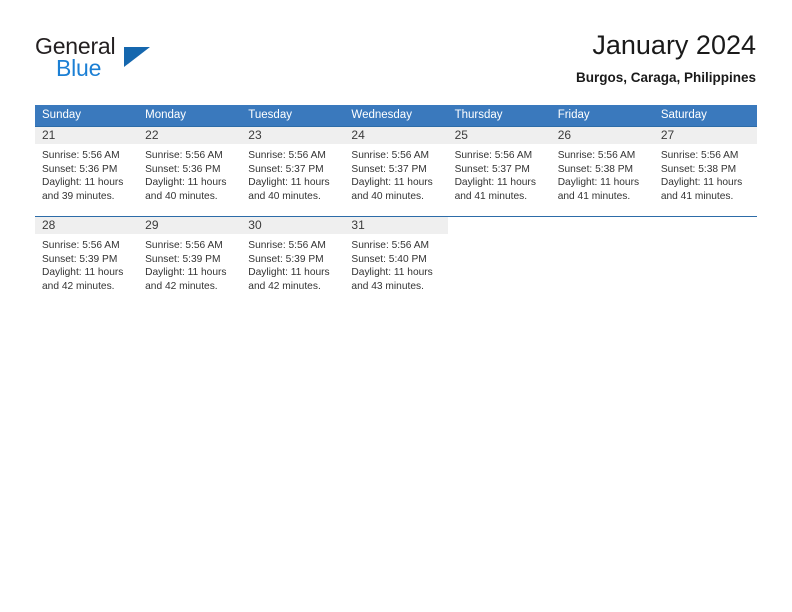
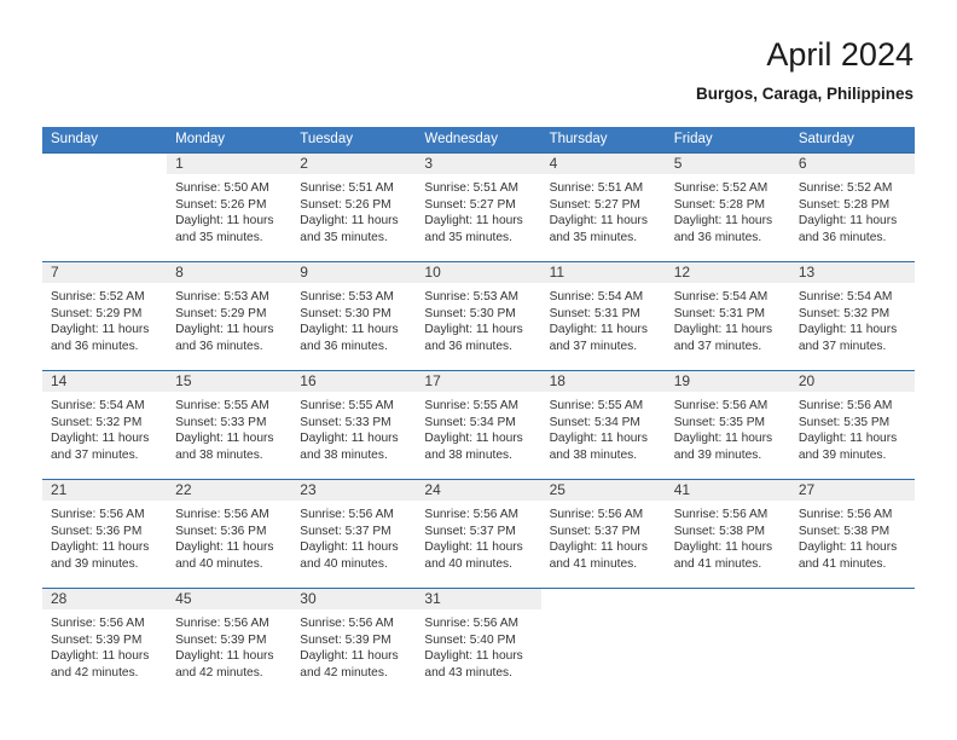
- General
- Blue
- January 2024
+ April 2024
  Burgos, Caraga, Philippines
  Sunday	Monday	Tuesday	Wednesday	Thursday	Friday	Saturday
+ 	1Sunrise: 5:50 AMSunset: 5:26 PMDaylight: 11 hoursand 35 minutes.	2Sunrise: 5:51 AMSunset: 5:26 PMDaylight: 11 hoursand 35 minutes.	3Sunrise: 5:51 AMSunset: 5:27 PMDaylight: 11 hoursand 35 minutes.	4Sunrise: 5:51 AMSunset: 5:27 PMDaylight: 11 hoursand 35 minutes.	5Sunrise: 5:52 AMSunset: 5:28 PMDaylight: 11 hoursand 36 minutes.	6Sunrise: 5:52 AMSunset: 5:28 PMDaylight: 11 hoursand 36 minutes.
+ 7Sunrise: 5:52 AMSunset: 5:29 PMDaylight: 11 hoursand 36 minutes.	8Sunrise: 5:53 AMSunset: 5:29 PMDaylight: 11 hoursand 36 minutes.	9Sunrise: 5:53 AMSunset: 5:30 PMDaylight: 11 hoursand 36 minutes.	10Sunrise: 5:53 AMSunset: 5:30 PMDaylight: 11 hoursand 36 minutes.	11Sunrise: 5:54 AMSunset: 5:31 PMDaylight: 11 hoursand 37 minutes.	12Sunrise: 5:54 AMSunset: 5:31 PMDaylight: 11 hoursand 37 minutes.	13Sunrise: 5:54 AMSunset: 5:32 PMDaylight: 11 hoursand 37 minutes.
+ 14Sunrise: 5:54 AMSunset: 5:32 PMDaylight: 11 hoursand 37 minutes.	15Sunrise: 5:55 AMSunset: 5:33 PMDaylight: 11 hoursand 38 minutes.	16Sunrise: 5:55 AMSunset: 5:33 PMDaylight: 11 hoursand 38 minutes.	17Sunrise: 5:55 AMSunset: 5:34 PMDaylight: 11 hoursand 38 minutes.	18Sunrise: 5:55 AMSunset: 5:34 PMDaylight: 11 hoursand 38 minutes.	19Sunrise: 5:56 AMSunset: 5:35 PMDaylight: 11 hoursand 39 minutes.	20Sunrise: 5:56 AMSunset: 5:35 PMDaylight: 11 hoursand 39 minutes.
- 21Sunrise: 5:56 AMSunset: 5:36 PMDaylight: 11 hoursand 39 minutes.	22Sunrise: 5:56 AMSunset: 5:36 PMDaylight: 11 hoursand 40 minutes.	23Sunrise: 5:56 AMSunset: 5:37 PMDaylight: 11 hoursand 40 minutes.	24Sunrise: 5:56 AMSunset: 5:37 PMDaylight: 11 hoursand 40 minutes.	25Sunrise: 5:56 AMSunset: 5:37 PMDaylight: 11 hoursand 41 minutes.	26Sunrise: 5:56 AMSunset: 5:38 PMDaylight: 11 hoursand 41 minutes.	27Sunrise: 5:56 AMSunset: 5:38 PMDaylight: 11 hoursand 41 minutes.
+ 21Sunrise: 5:56 AMSunset: 5:36 PMDaylight: 11 hoursand 39 minutes.	22Sunrise: 5:56 AMSunset: 5:36 PMDaylight: 11 hoursand 40 minutes.	23Sunrise: 5:56 AMSunset: 5:37 PMDaylight: 11 hoursand 40 minutes.	24Sunrise: 5:56 AMSunset: 5:37 PMDaylight: 11 hoursand 40 minutes.	25Sunrise: 5:56 AMSunset: 5:37 PMDaylight: 11 hoursand 41 minutes.	41Sunrise: 5:56 AMSunset: 5:38 PMDaylight: 11 hoursand 41 minutes.	27Sunrise: 5:56 AMSunset: 5:38 PMDaylight: 11 hoursand 41 minutes.
- 28Sunrise: 5:56 AMSunset: 5:39 PMDaylight: 11 hoursand 42 minutes.	29Sunrise: 5:56 AMSunset: 5:39 PMDaylight: 11 hoursand 42 minutes.	30Sunrise: 5:56 AMSunset: 5:39 PMDaylight: 11 hoursand 42 minutes.	31Sunrise: 5:56 AMSunset: 5:40 PMDaylight: 11 hoursand 43 minutes.
+ 28Sunrise: 5:56 AMSunset: 5:39 PMDaylight: 11 hoursand 42 minutes.	45Sunrise: 5:56 AMSunset: 5:39 PMDaylight: 11 hoursand 42 minutes.	30Sunrise: 5:56 AMSunset: 5:39 PMDaylight: 11 hoursand 42 minutes.	31Sunrise: 5:56 AMSunset: 5:40 PMDaylight: 11 hoursand 43 minutes.
